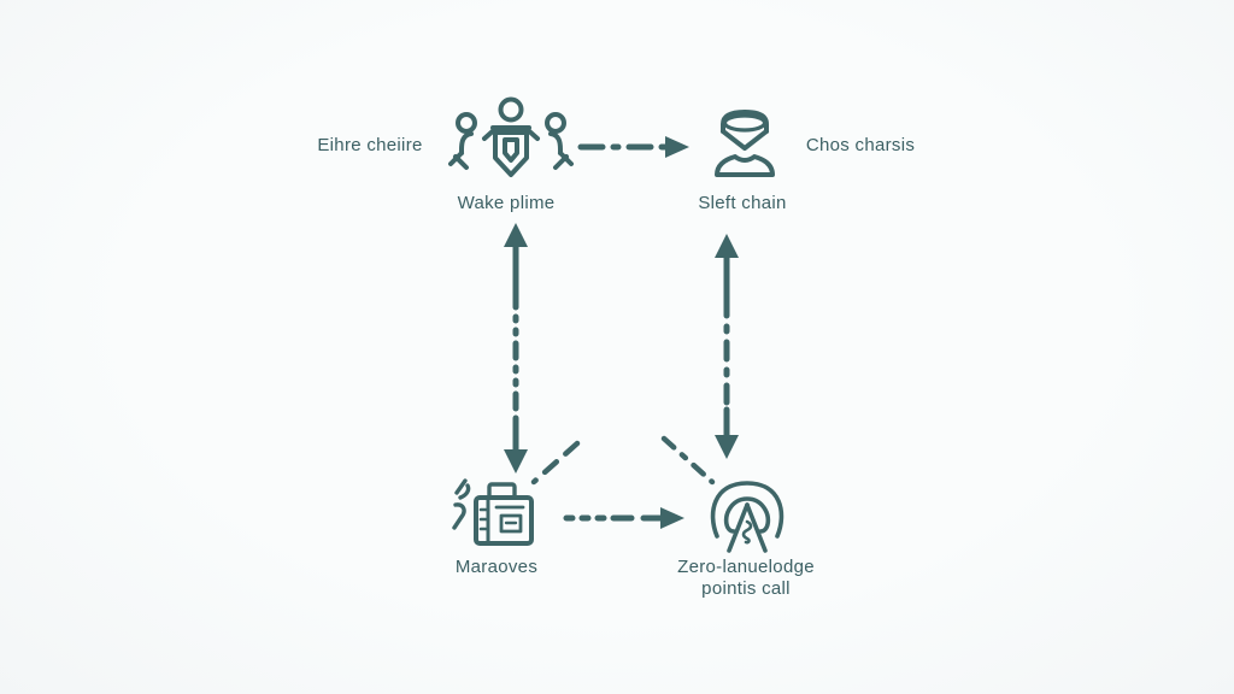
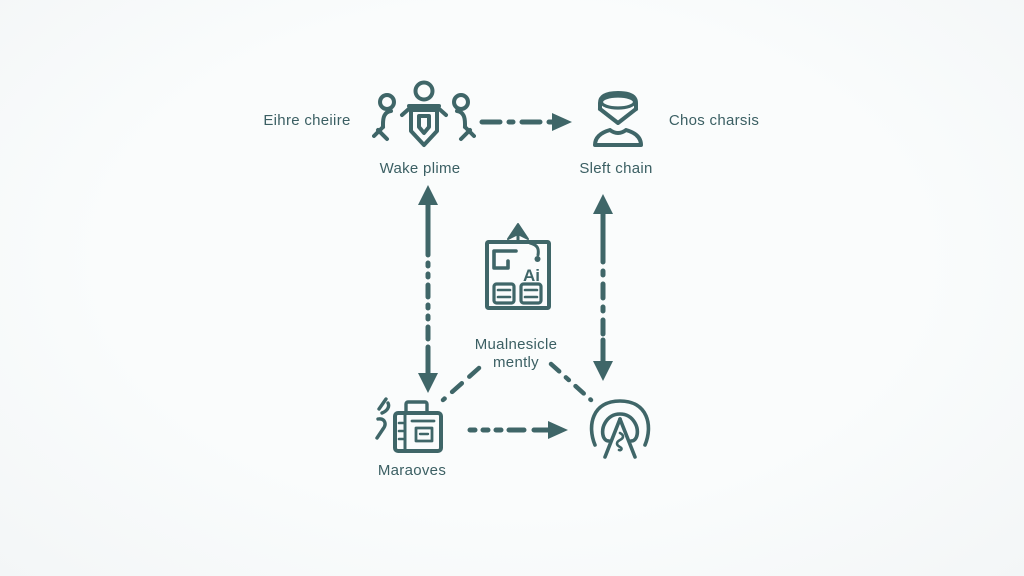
  Eihre cheiire
  Chos charsis
  Wake plime
  Sleft chain
+ Ai
+ Mualnesicle
+ mently
  Maraoves
- Zero-lanuelodge
- pointis call
